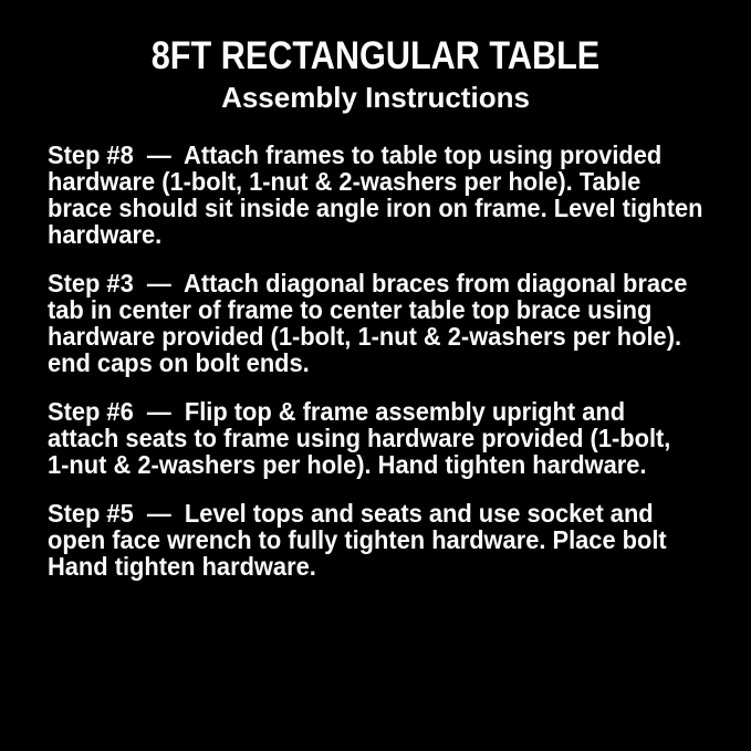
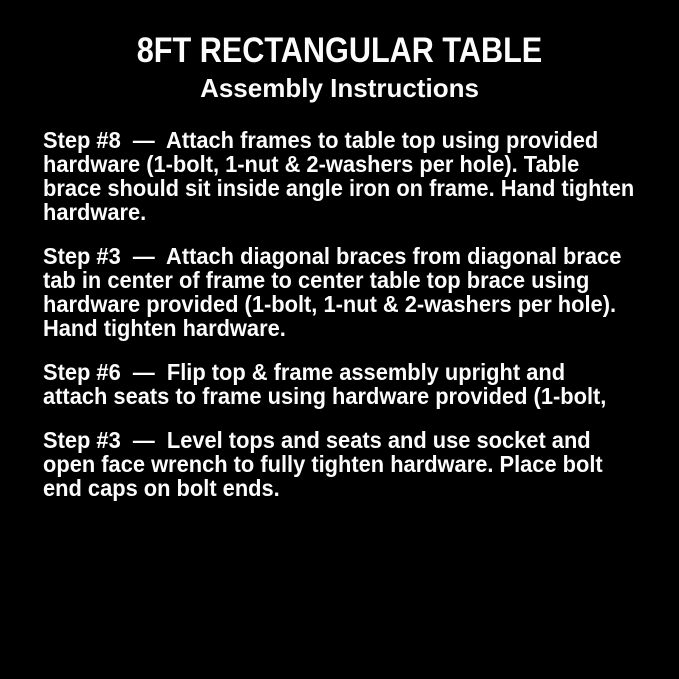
  8FT RECTANGULAR TABLE
  Assembly Instructions
  Step #8 — Attach frames to table top using provided
  hardware (1-bolt, 1-nut & 2-washers per hole). Table
- brace should sit inside angle iron on frame. Level tighten
+ brace should sit inside angle iron on frame. Hand tighten
  hardware.
  Step #3 — Attach diagonal braces from diagonal brace
  tab in center of frame to center table top brace using
  hardware provided (1-bolt, 1-nut & 2-washers per hole).
- end caps on bolt ends.
+ Hand tighten hardware.
  Step #6 — Flip top & frame assembly upright and
  attach seats to frame using hardware provided (1-bolt,
- 1-nut & 2-washers per hole). Hand tighten hardware.
- Step #5 — Level tops and seats and use socket and
+ Step #3 — Level tops and seats and use socket and
  open face wrench to fully tighten hardware. Place bolt
- Hand tighten hardware.
+ end caps on bolt ends.
